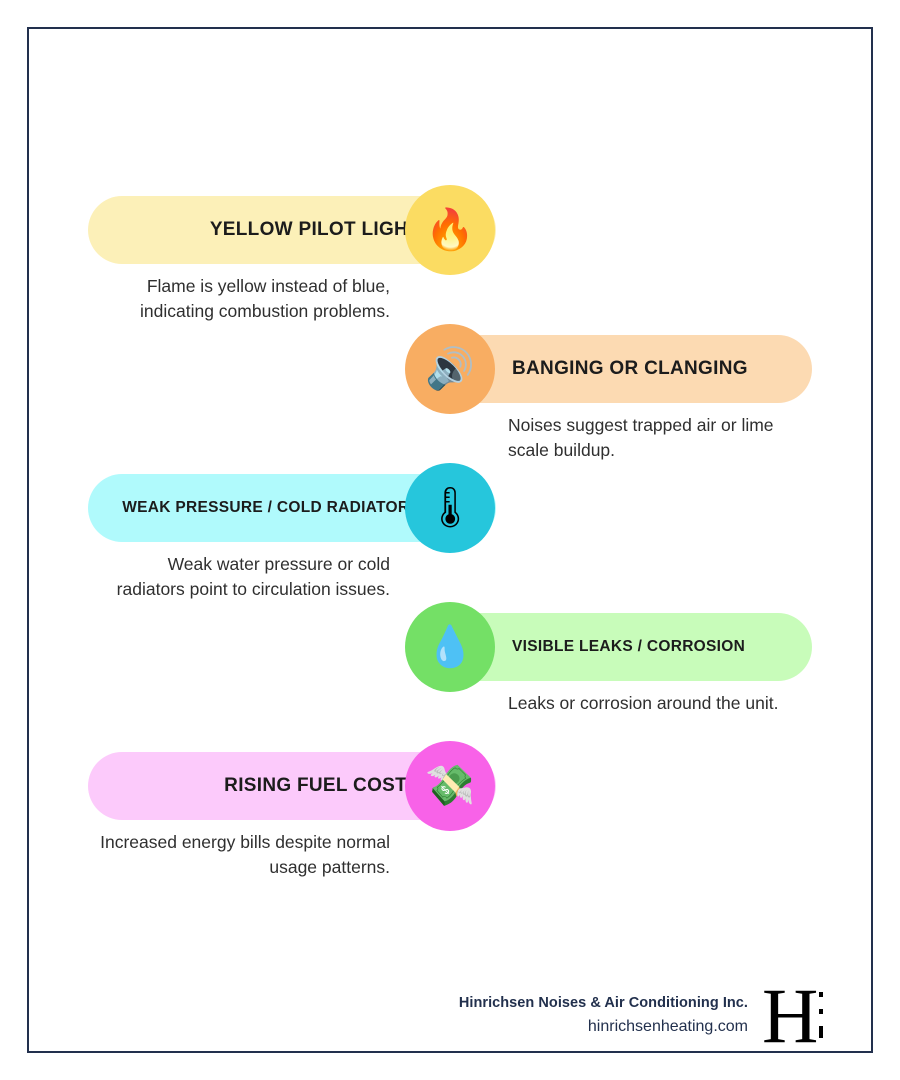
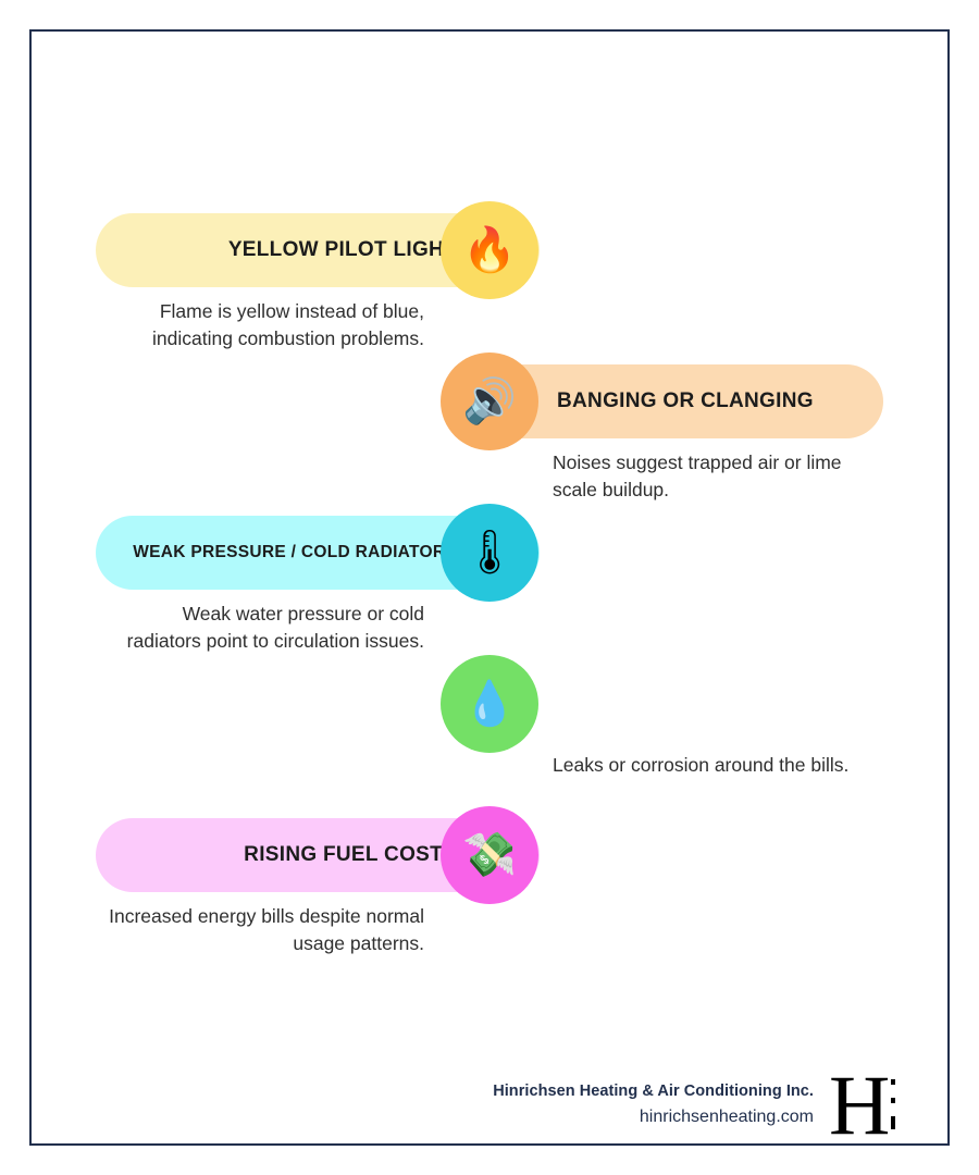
  YELLOW PILOT LIGH
  🔥
  Flame is yellow instead of blue, indicating combustion problems.
  BANGING OR CLANGING
  🔊
  Noises suggest trapped air or lime scale buildup.
  WEAK PRESSURE / COLD RADIATOR
  🌡
  Weak water pressure or cold radiators point to circulation issues.
- VISIBLE LEAKS / CORROSION
  💧
- Leaks or corrosion around the unit.
+ Leaks or corrosion around the bills.
  RISING FUEL COST
  💸
  Increased energy bills despite normal usage patterns.
- Hinrichsen Noises & Air Conditioning Inc.
+ Hinrichsen Heating & Air Conditioning Inc.
  hinrichsenheating.com
  H
